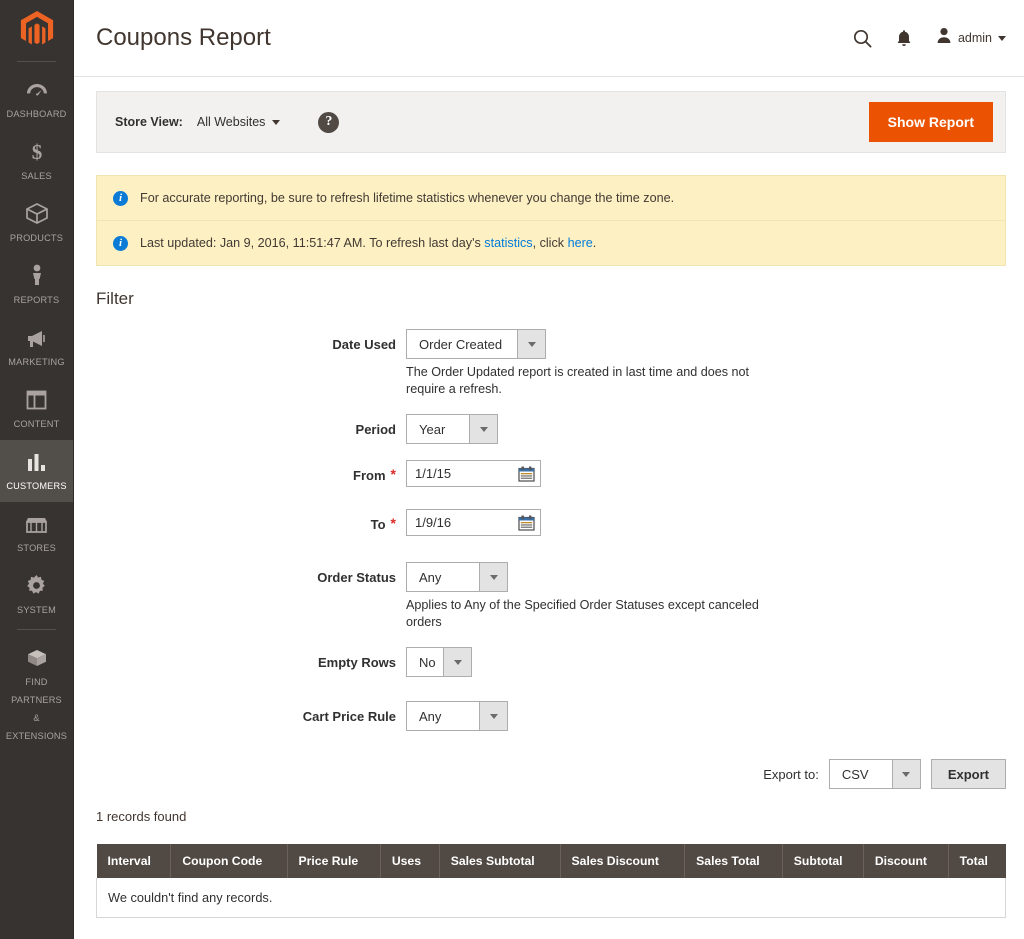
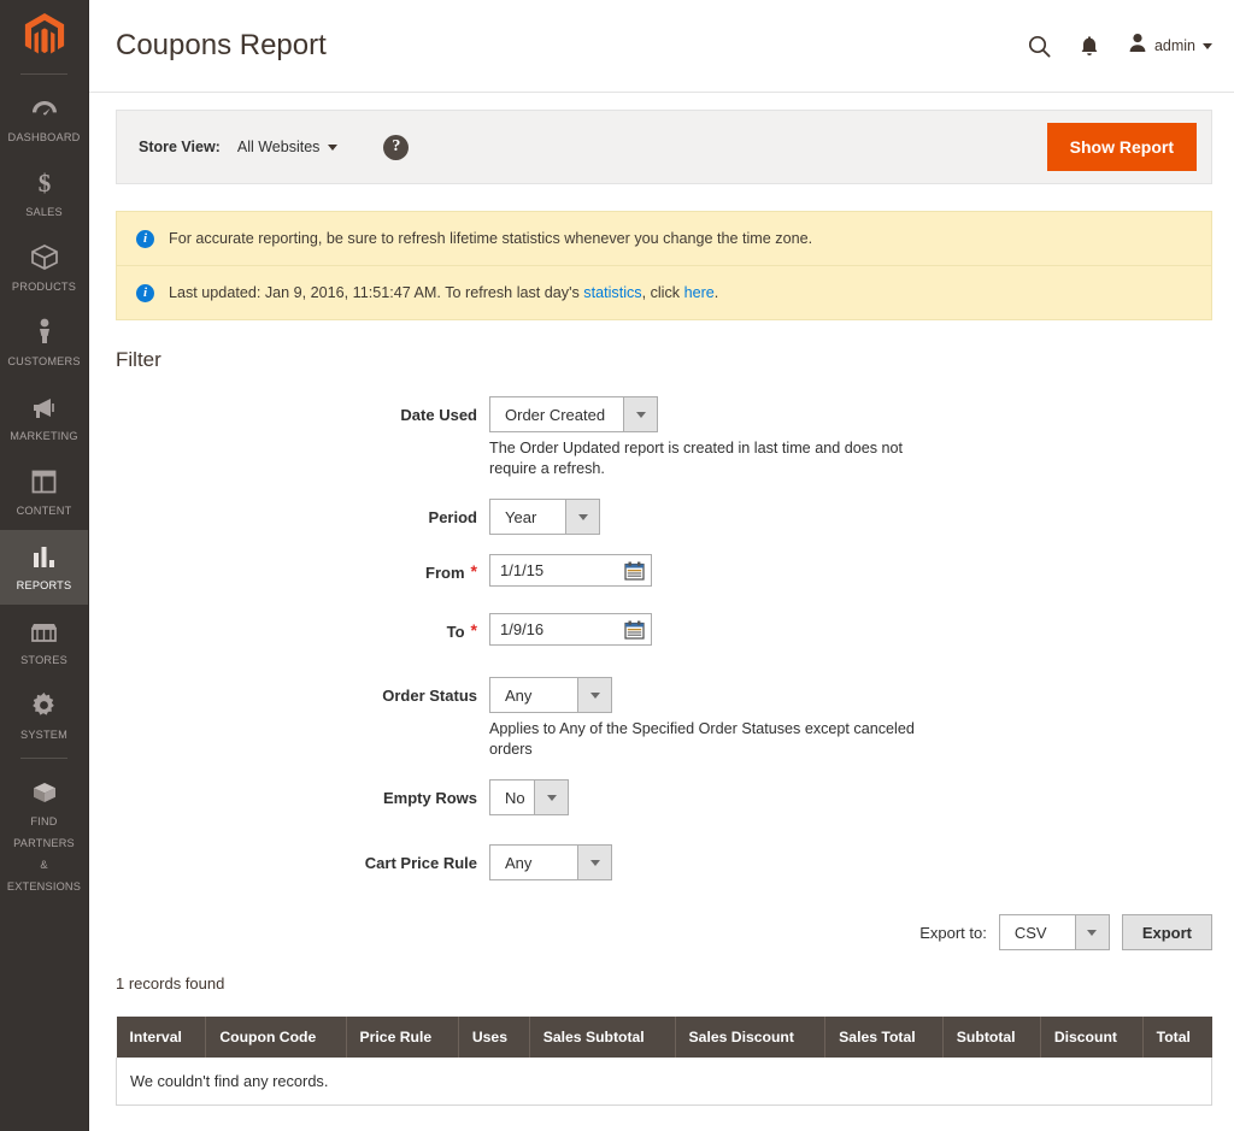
  DASHBOARD
  $
  SALES
  PRODUCTS
- REPORTS
+ CUSTOMERS
  MARKETING
  CONTENT
- CUSTOMERS
+ REPORTS
  STORES
  SYSTEM
  FIND PARTNERS
  & EXTENSIONS
  Coupons Report
  admin
  Store View:
  All Websites
  ?
  Show Report
  i
  For accurate reporting, be sure to refresh lifetime statistics whenever you change the time zone.
  i
  Last updated: Jan 9, 2016, 11:51:47 AM. To refresh last day's statistics, click here.
  Filter
  Date Used
  Order Created
  The Order Updated report is created in last time and does not require a refresh.
  Period
  Year
  From
  *
  1/1/15
  To
  *
  1/9/16
  Order Status
  Any
  Applies to Any of the Specified Order Statuses except canceled orders
  Empty Rows
  No
  Cart Price Rule
  Any
  Export to:
  CSV
  Export
  1 records found
  Interval	Coupon Code	Price Rule	Uses	Sales Subtotal	Sales Discount	Sales Total	Subtotal	Discount	Total
  We couldn't find any records.
